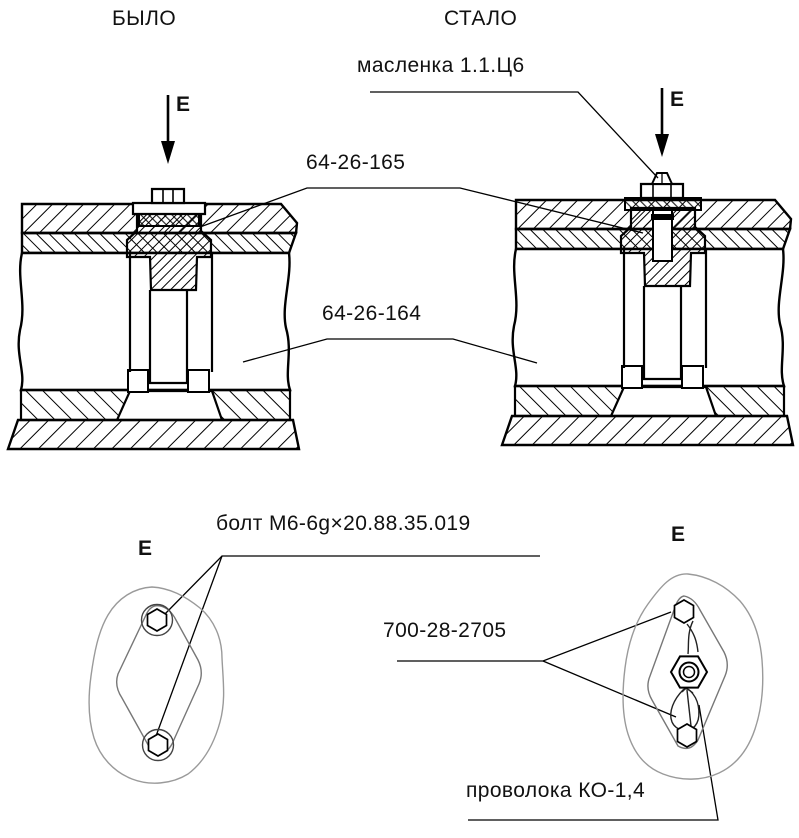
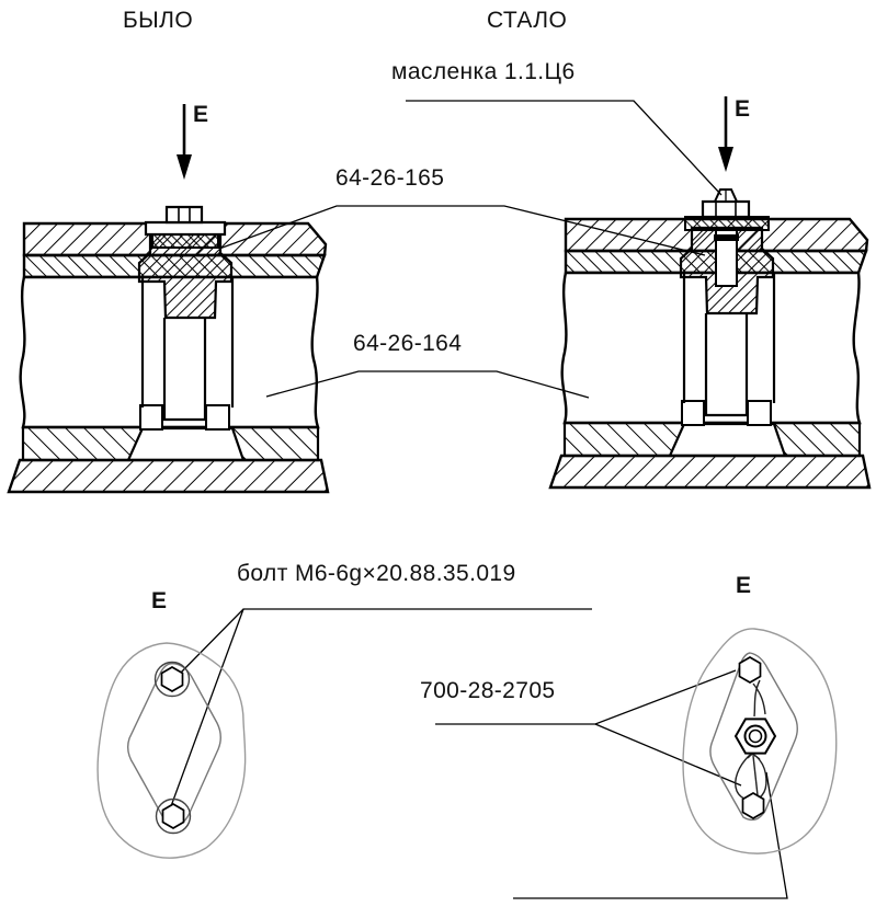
  БЫЛО
  СТАЛО
  Е
  Е
  Е
  Е
  масленка 1.1.Ц6
  64-26-165
  64-26-164
  болт М6-6g×20.88.35.019
  700-28-2705
- проволока КО-1,4
